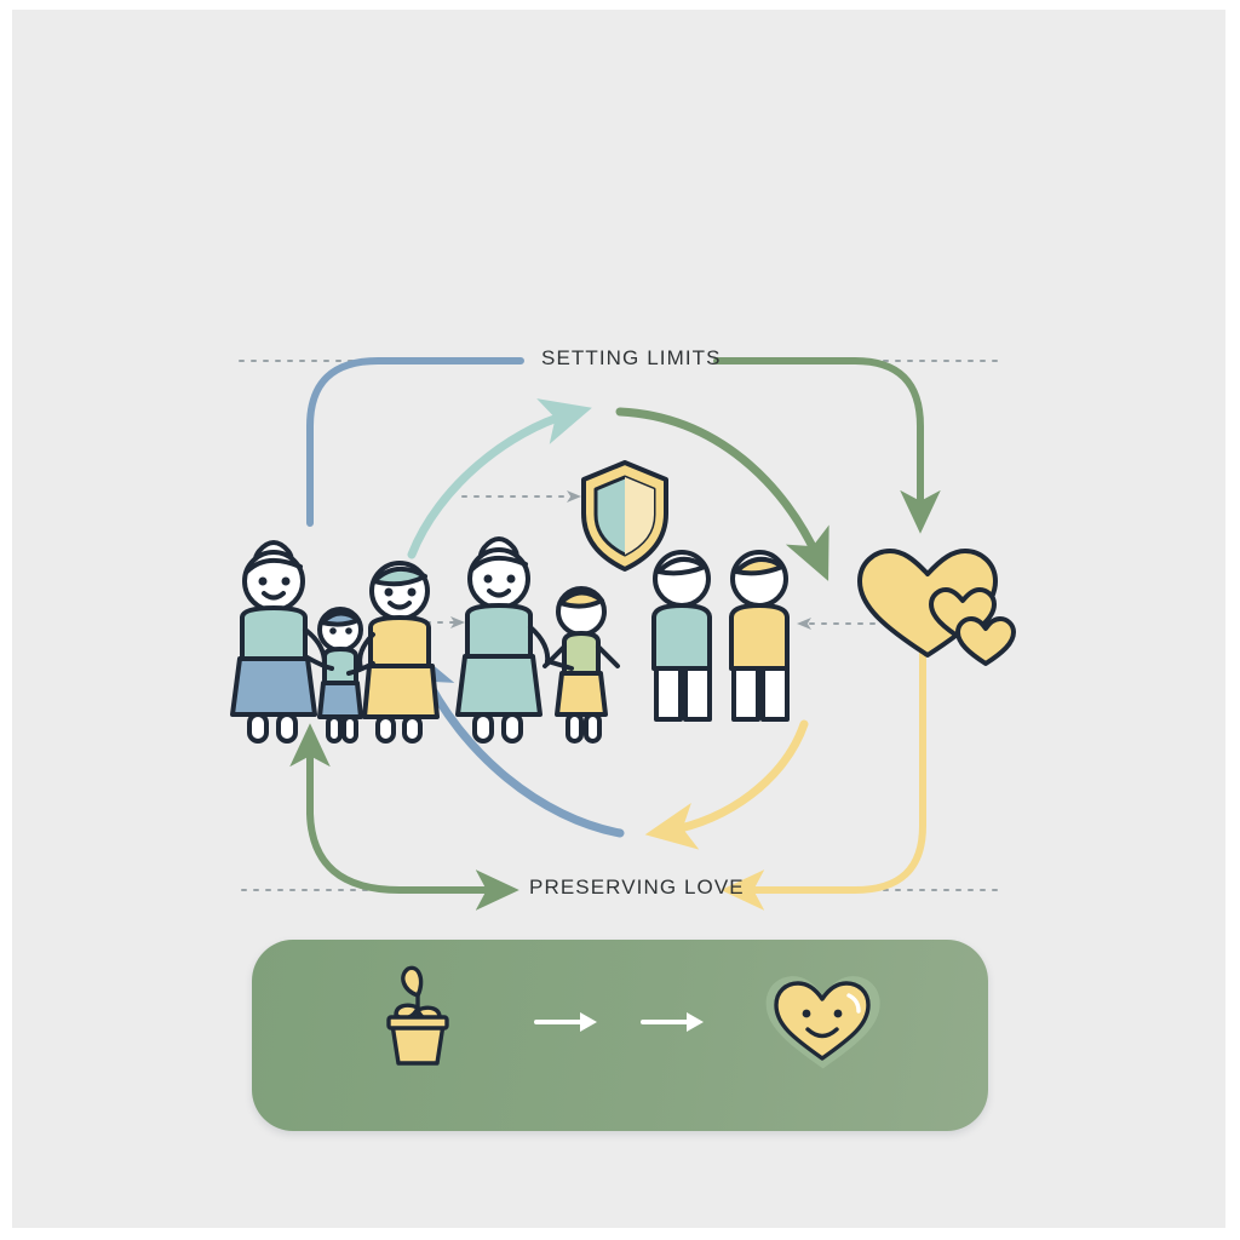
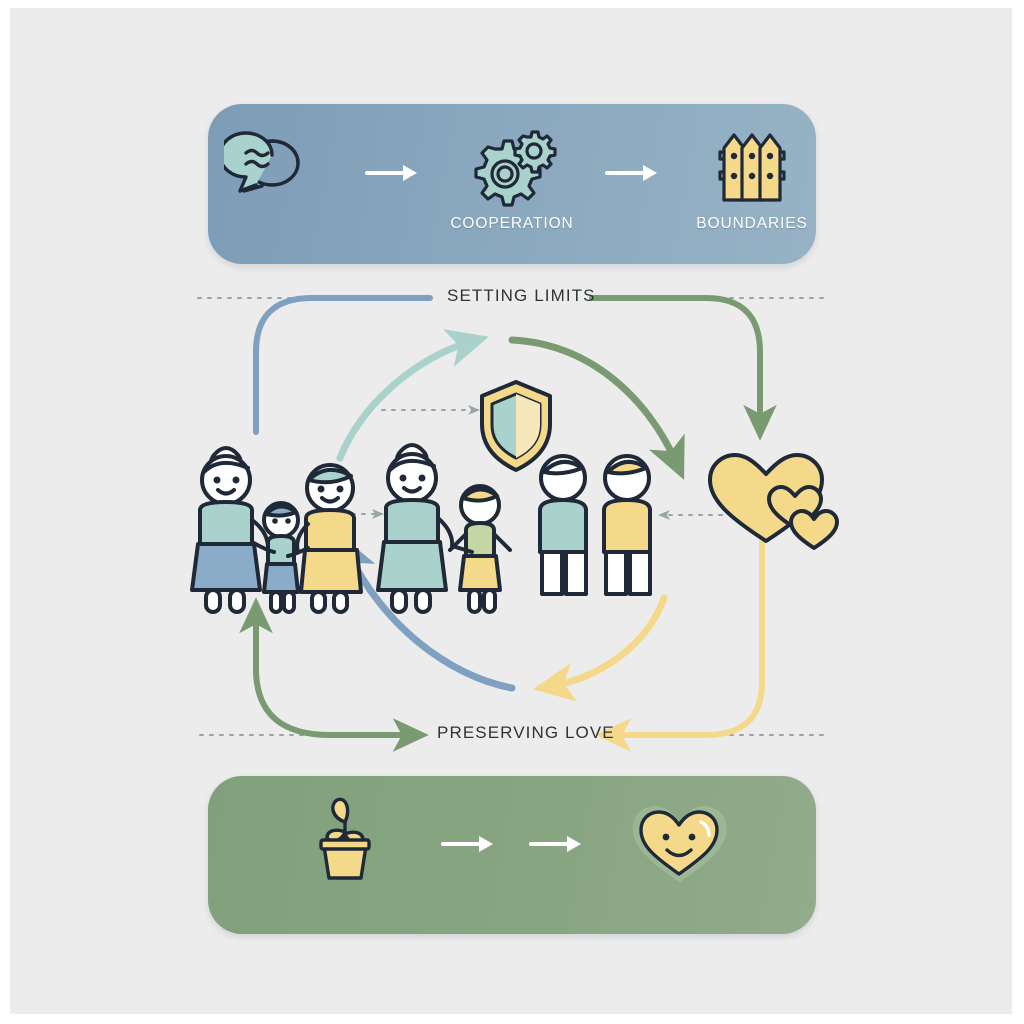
+ COOPERATION
+ BOUNDARIES
  SETTING LIMITS
  PRESERVING LOVE
